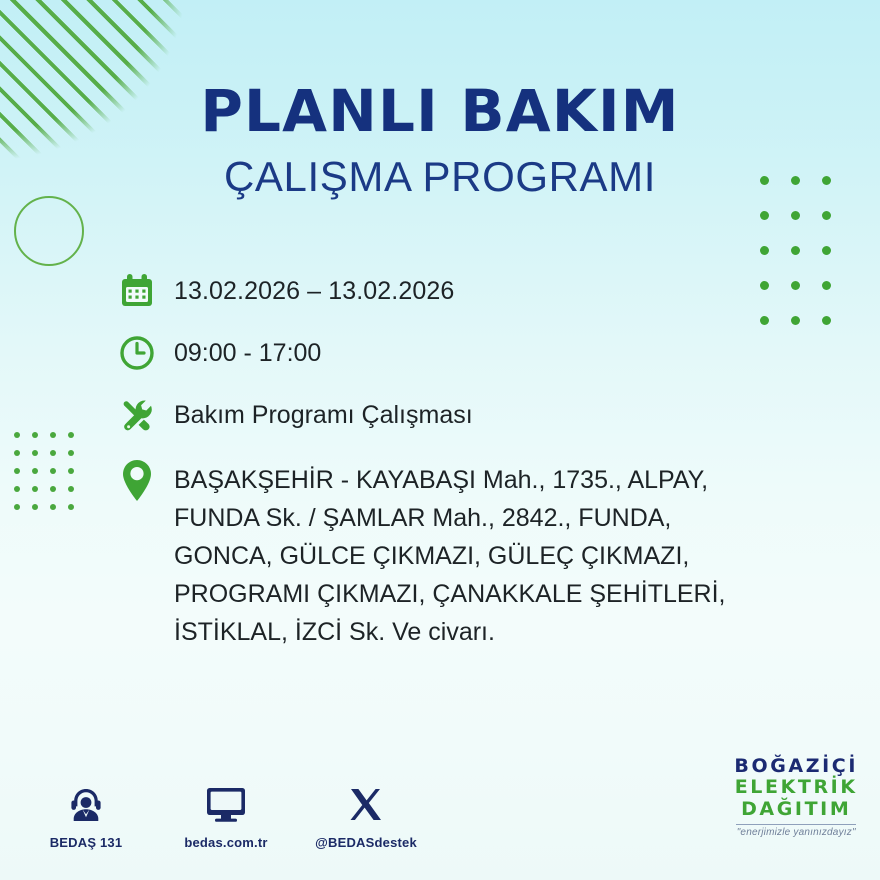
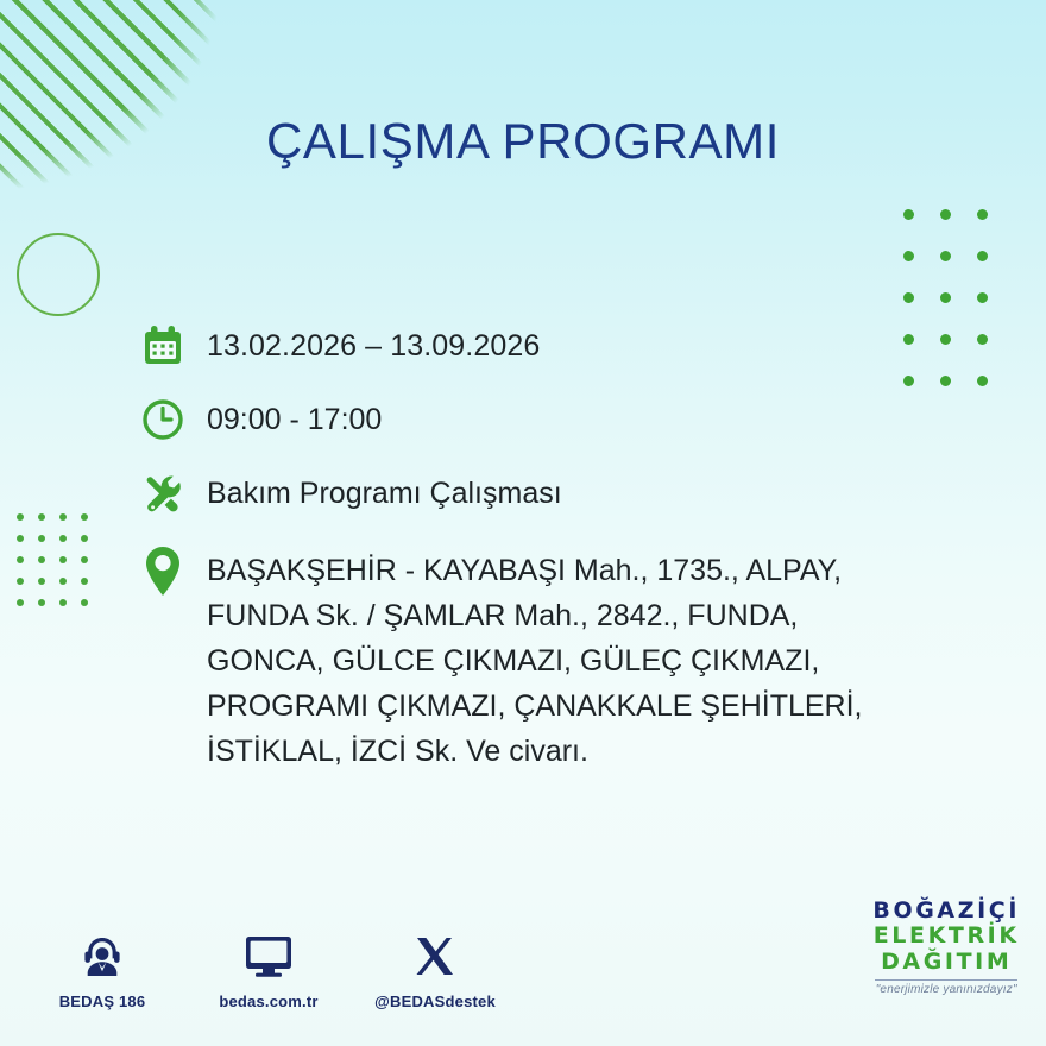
- PLANLI BAKIM
  ÇALIŞMA PROGRAMI
- 13.02.2026 – 13.02.2026
+ 13.02.2026 – 13.09.2026
  09:00 - 17:00
  Bakım Programı Çalışması
  BAŞAKŞEHİR - KAYABAŞI Mah., 1735., ALPAY, FUNDA Sk. / ŞAMLAR Mah., 2842., FUNDA, GONCA, GÜLCE ÇIKMAZI, GÜLEÇ ÇIKMAZI, PROGRAMI ÇIKMAZI, ÇANAKKALE ŞEHİTLERİ, İSTİKLAL, İZCİ Sk. Ve civarı.
- BEDAŞ 131
+ BEDAŞ 186
  bedas.com.tr
  @BEDASdestek
  BOĞAZİÇİ
  ELEKTRİK
  DAĞITIM
  "enerjimizle yanınızdayız"
